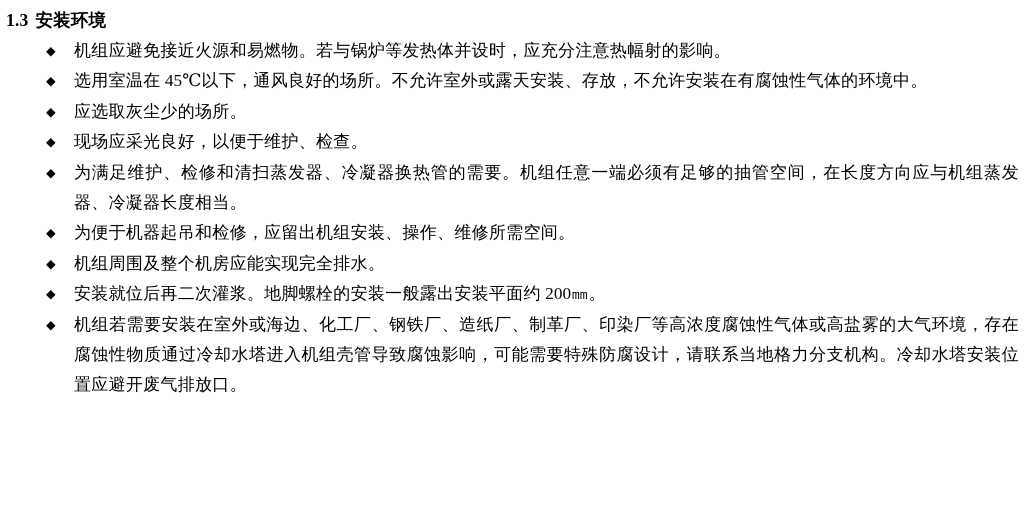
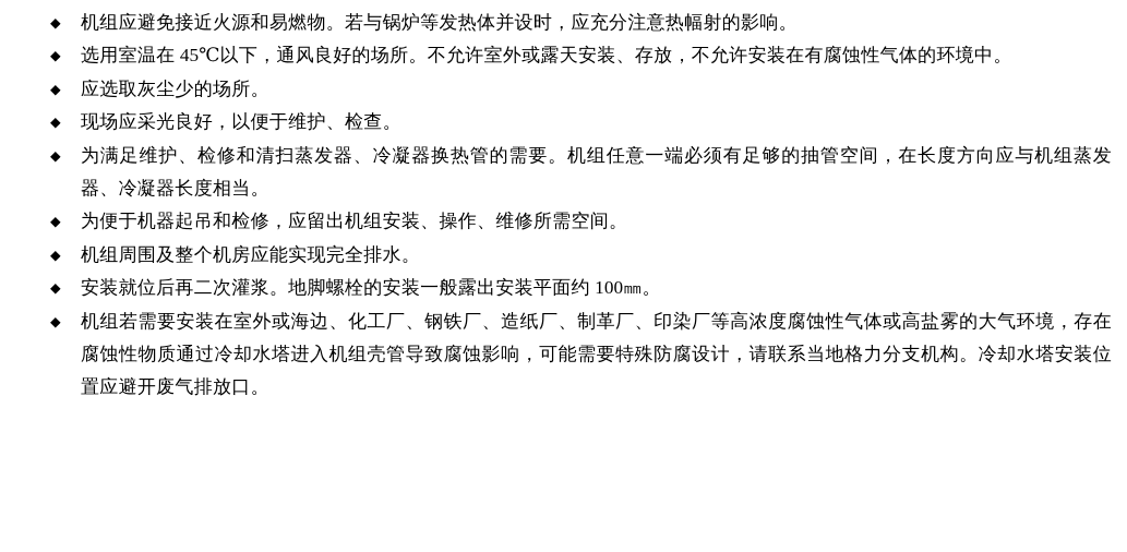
- 1.3 安装环境
  ◆
  机组应避免接近火源和易燃物。若与锅炉等发热体并设时，应充分注意热幅射的影响。
  ◆
  选用室温在 45℃以下，通风良好的场所。不允许室外或露天安装、存放，不允许安装在有腐蚀性气体的环境中。
  ◆
  应选取灰尘少的场所。
  ◆
  现场应采光良好，以便于维护、检查。
  ◆
  为满足维护、检修和清扫蒸发器、冷凝器换热管的需要。机组任意一端必须有足够的抽管空间，在长度方向应与机组蒸发器、冷凝器长度相当。
  ◆
  为便于机器起吊和检修，应留出机组安装、操作、维修所需空间。
  ◆
  机组周围及整个机房应能实现完全排水。
  ◆
- 安装就位后再二次灌浆。地脚螺栓的安装一般露出安装平面约 200㎜。
+ 安装就位后再二次灌浆。地脚螺栓的安装一般露出安装平面约 100㎜。
  ◆
  机组若需要安装在室外或海边、化工厂、钢铁厂、造纸厂、制革厂、印染厂等高浓度腐蚀性气体或高盐雾的大气环境，存在腐蚀性物质通过冷却水塔进入机组壳管导致腐蚀影响，可能需要特殊防腐设计，请联系当地格力分支机构。冷却水塔安装位置应避开废气排放口。
